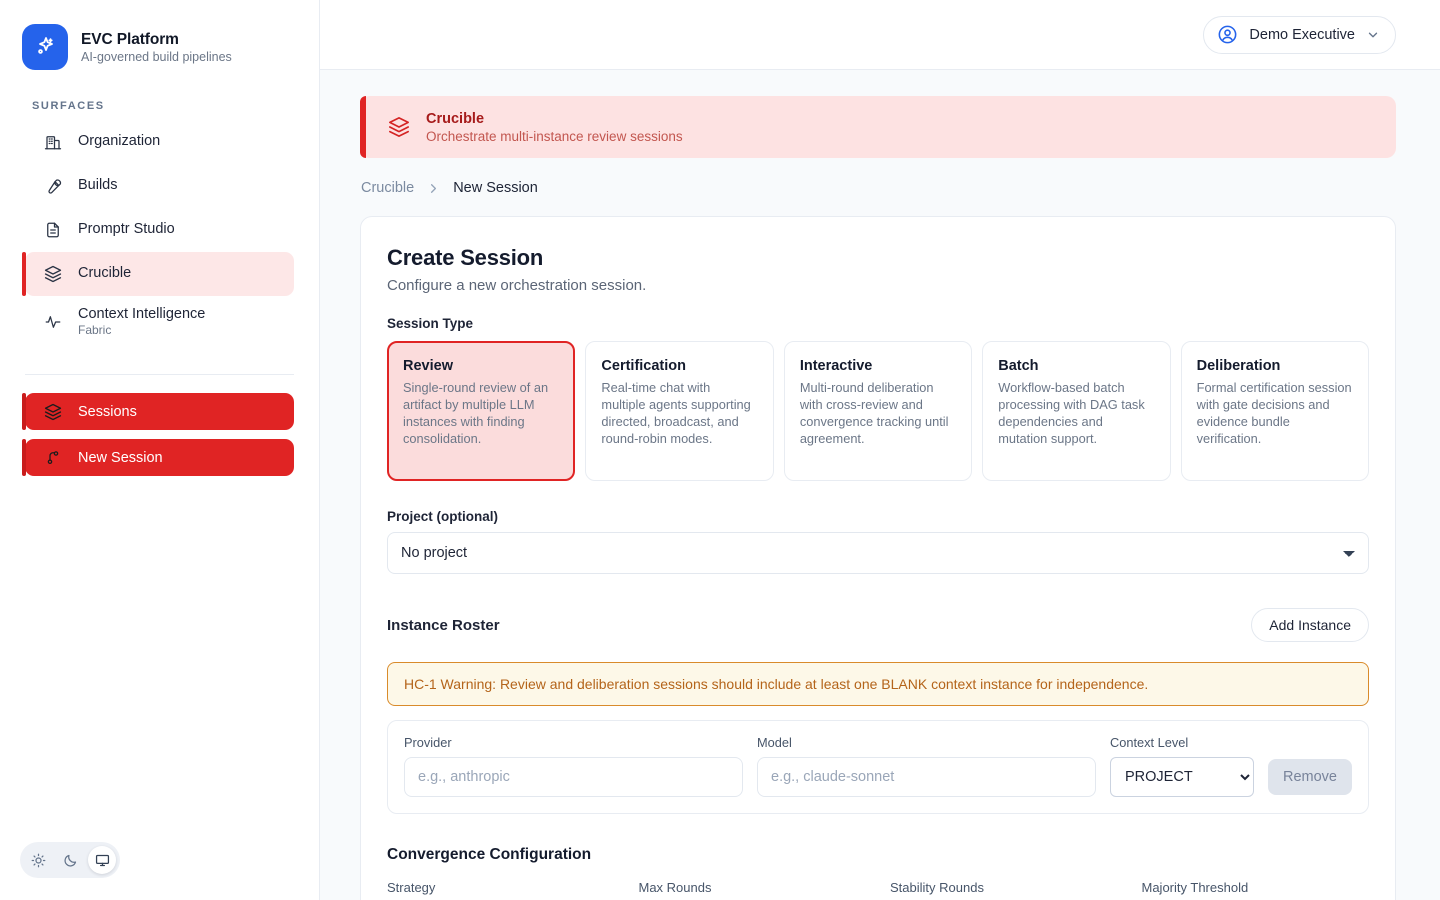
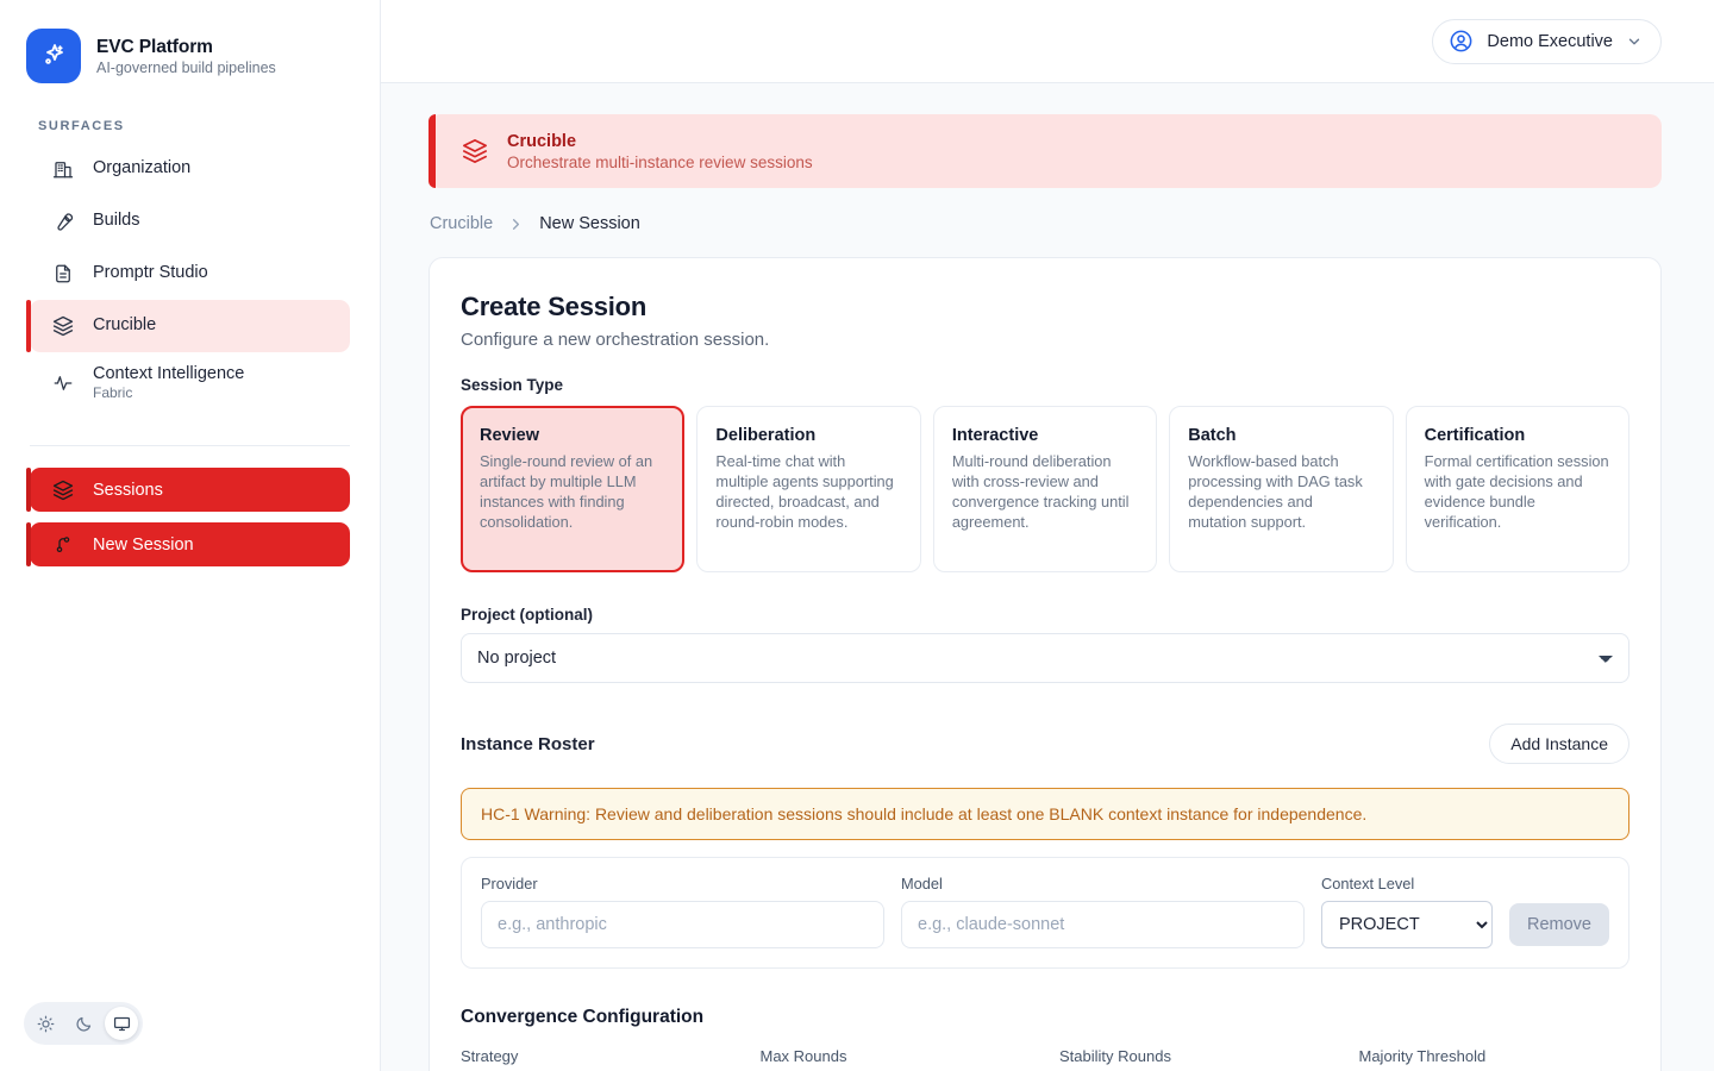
  EVC Platform
  AI-governed build pipelines
  SURFACES
  Organization
  Builds
  Promptr Studio
  Crucible
  Context Intelligence
  Fabric
  Sessions
  New Session
  Demo Executive
  Crucible
  Orchestrate multi-instance review sessions
  Crucible
  New Session
  Create Session
  Configure a new orchestration session.
  Session Type
  Review
  Single-round review of an artifact by multiple LLM instances with finding consolidation.
- Certification
+ Deliberation
  Real-time chat with multiple agents supporting directed, broadcast, and round-robin modes.
  Interactive
  Multi-round deliberation with cross-review and convergence tracking until agreement.
  Batch
  Workflow-based batch processing with DAG task dependencies and mutation support.
- Deliberation
+ Certification
  Formal certification session with gate decisions and evidence bundle verification.
  Project (optional)
  No project
  Instance Roster
  Add Instance
  HC-1 Warning: Review and deliberation sessions should include at least one BLANK context instance for independence.
  Provider
  e.g., anthropic
  Model
  e.g., claude-sonnet
  Context Level
  PROJECT
  Remove
  Convergence Configuration
  Strategy
  Max Rounds
  Stability Rounds
  Majority Threshold
